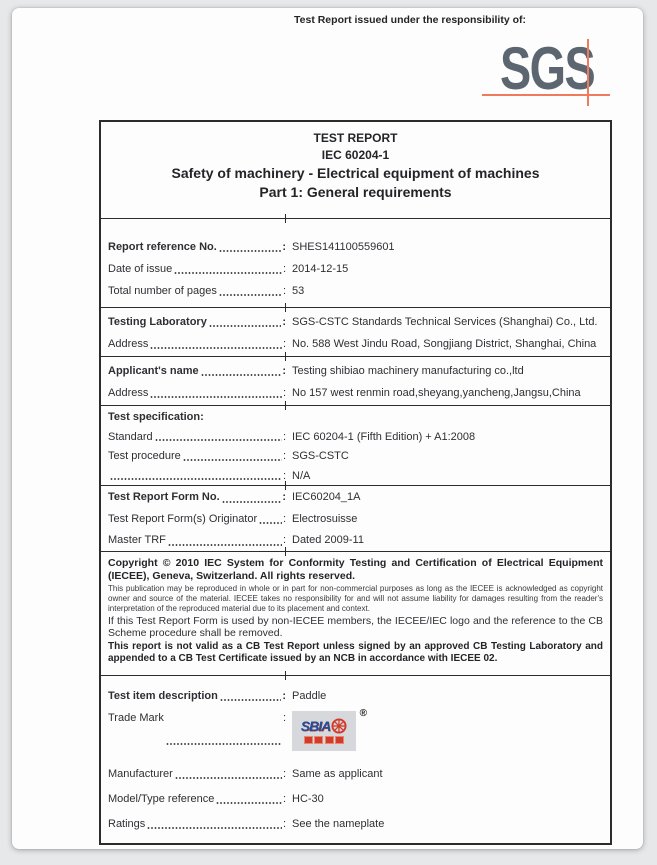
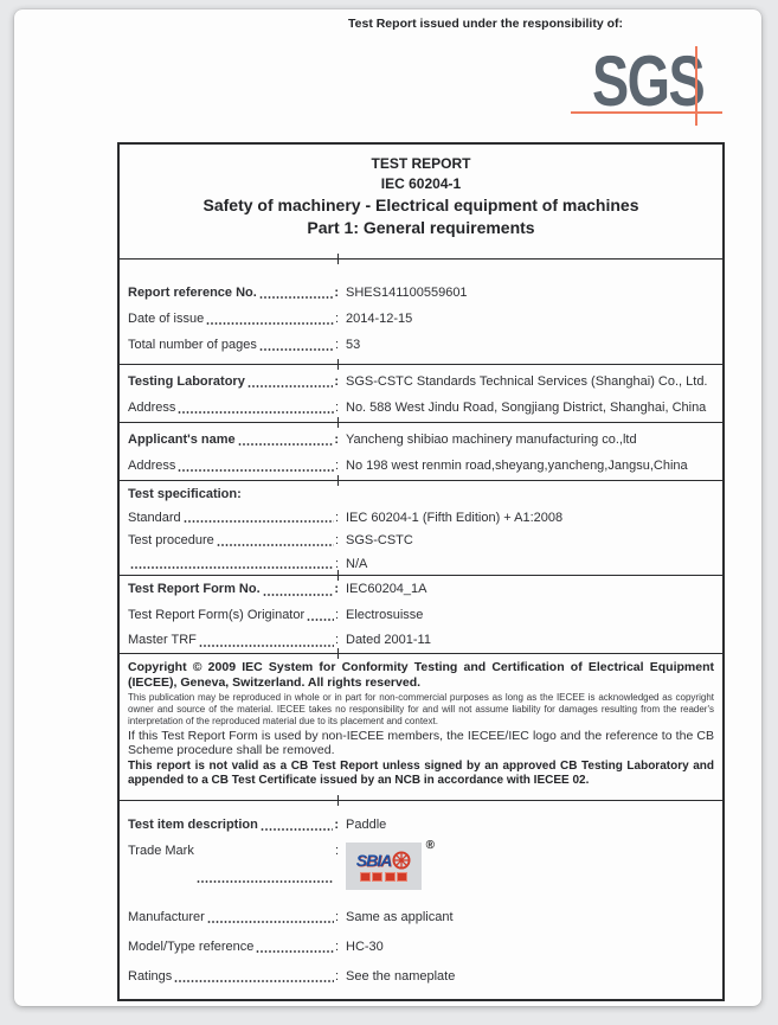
  Test Report issued under the responsibility of:
  SGS
  TEST REPORT
  IEC 60204-1
  Safety of machinery - Electrical equipment of machines
  Part 1: General requirements
  Report reference No.
  :
  SHES141100559601
  Date of issue
  :
  2014-12-15
  Total number of pages
  :
  53
  Testing Laboratory
  :
  SGS-CSTC Standards Technical Services (Shanghai) Co., Ltd.
  Address
  :
  No. 588 West Jindu Road, Songjiang District, Shanghai, China
  Applicant's name
  :
- Testing shibiao machinery manufacturing co.,ltd
+ Yancheng shibiao machinery manufacturing co.,ltd
  Address
  :
- No 157 west renmin road,sheyang,yancheng,Jangsu,China
+ No 198 west renmin road,sheyang,yancheng,Jangsu,China
  Test specification:
  Standard
  :
  IEC 60204-1 (Fifth Edition) + A1:2008
  Test procedure
  :
  SGS-CSTC
  :
  N/A
  Test Report Form No.
  :
  IEC60204_1A
  Test Report Form(s) Originator
  :
  Electrosuisse
  Master TRF
  :
- Dated 2009-11
+ Dated 2001-11
- Copyright © 2010 IEC System for Conformity Testing and Certification of Electrical Equipment (IECEE), Geneva, Switzerland. All rights reserved.
+ Copyright © 2009 IEC System for Conformity Testing and Certification of Electrical Equipment (IECEE), Geneva, Switzerland. All rights reserved.
  This publication may be reproduced in whole or in part for non-commercial purposes as long as the IECEE is acknowledged as copyright owner and source of the material. IECEE takes no responsibility for and will not assume liability for damages resulting from the reader's interpretation of the reproduced material due to its placement and context.
  If this Test Report Form is used by non-IECEE members, the IECEE/IEC logo and the reference to the CB Scheme procedure shall be removed.
  This report is not valid as a CB Test Report unless signed by an approved CB Testing Laboratory and appended to a CB Test Certificate issued by an NCB in accordance with IECEE 02.
  Test item description
  :
  Paddle
  Trade Mark
  :
  SBIA
  ®
  Manufacturer
  :
  Same as applicant
  Model/Type reference
  :
  HC-30
  Ratings
  :
  See the nameplate
